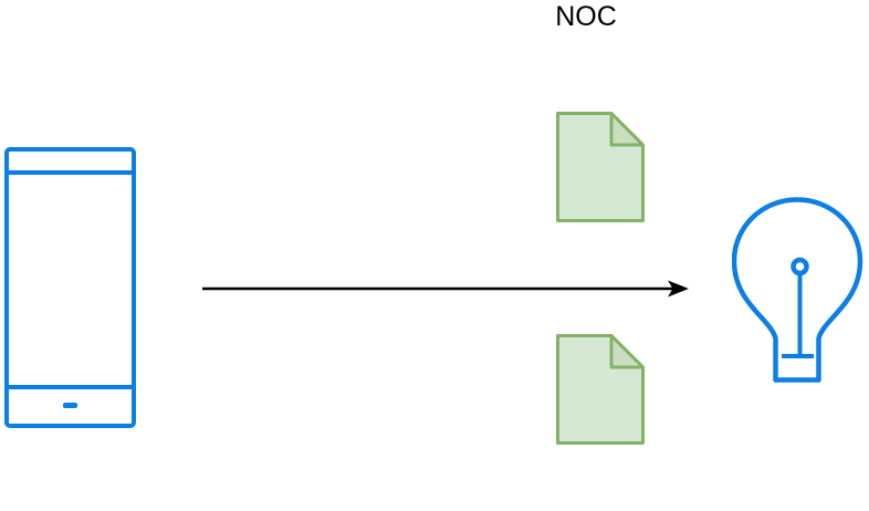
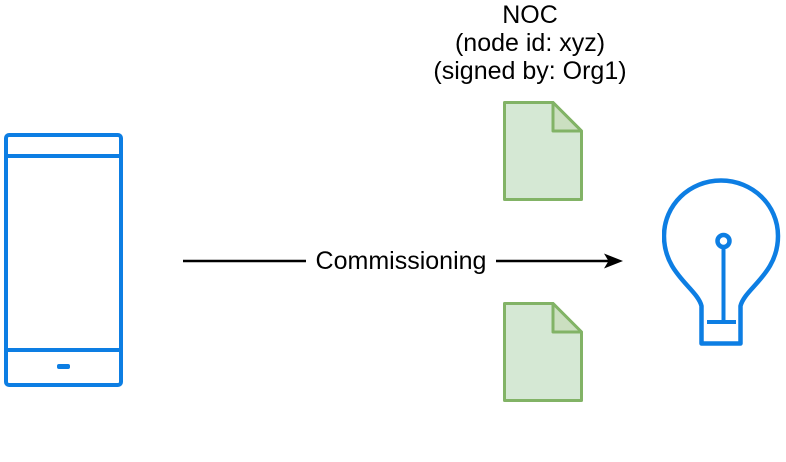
  NOC
+ (node id: xyz)
+ (signed by: Org1)
+ Commissioning
